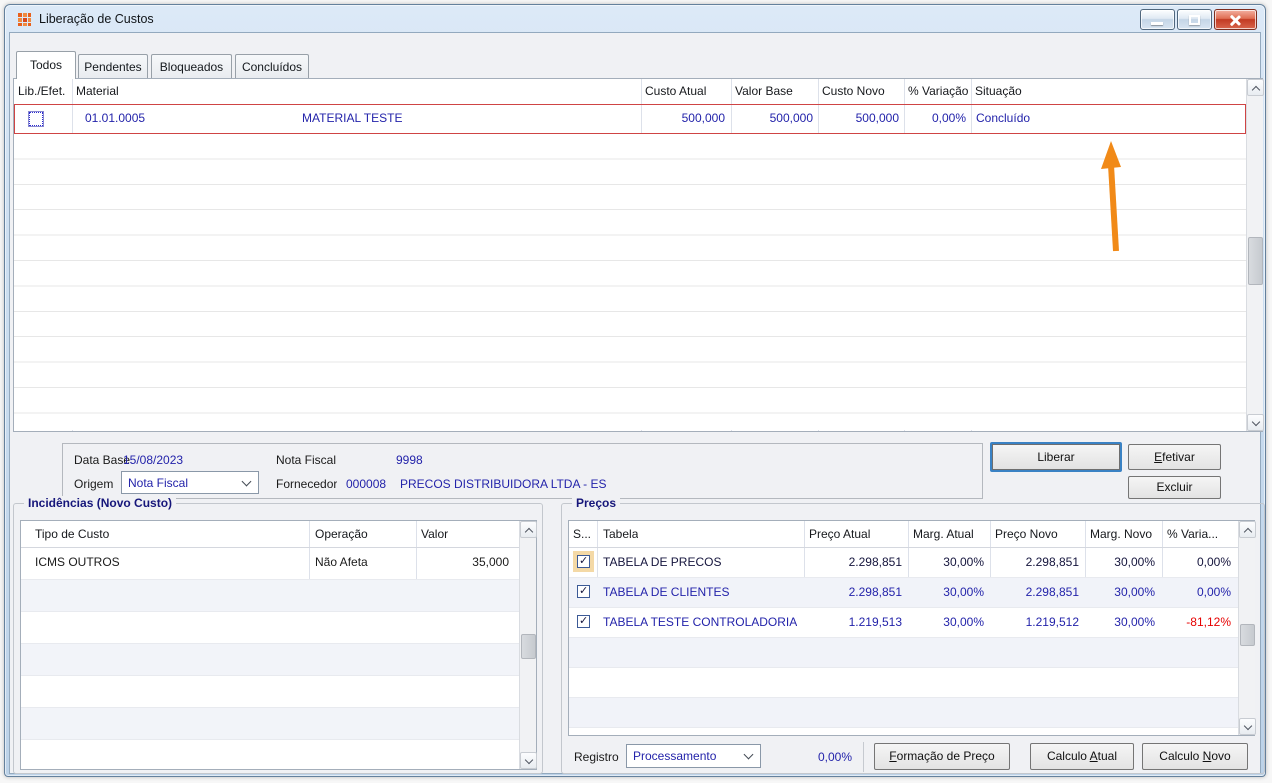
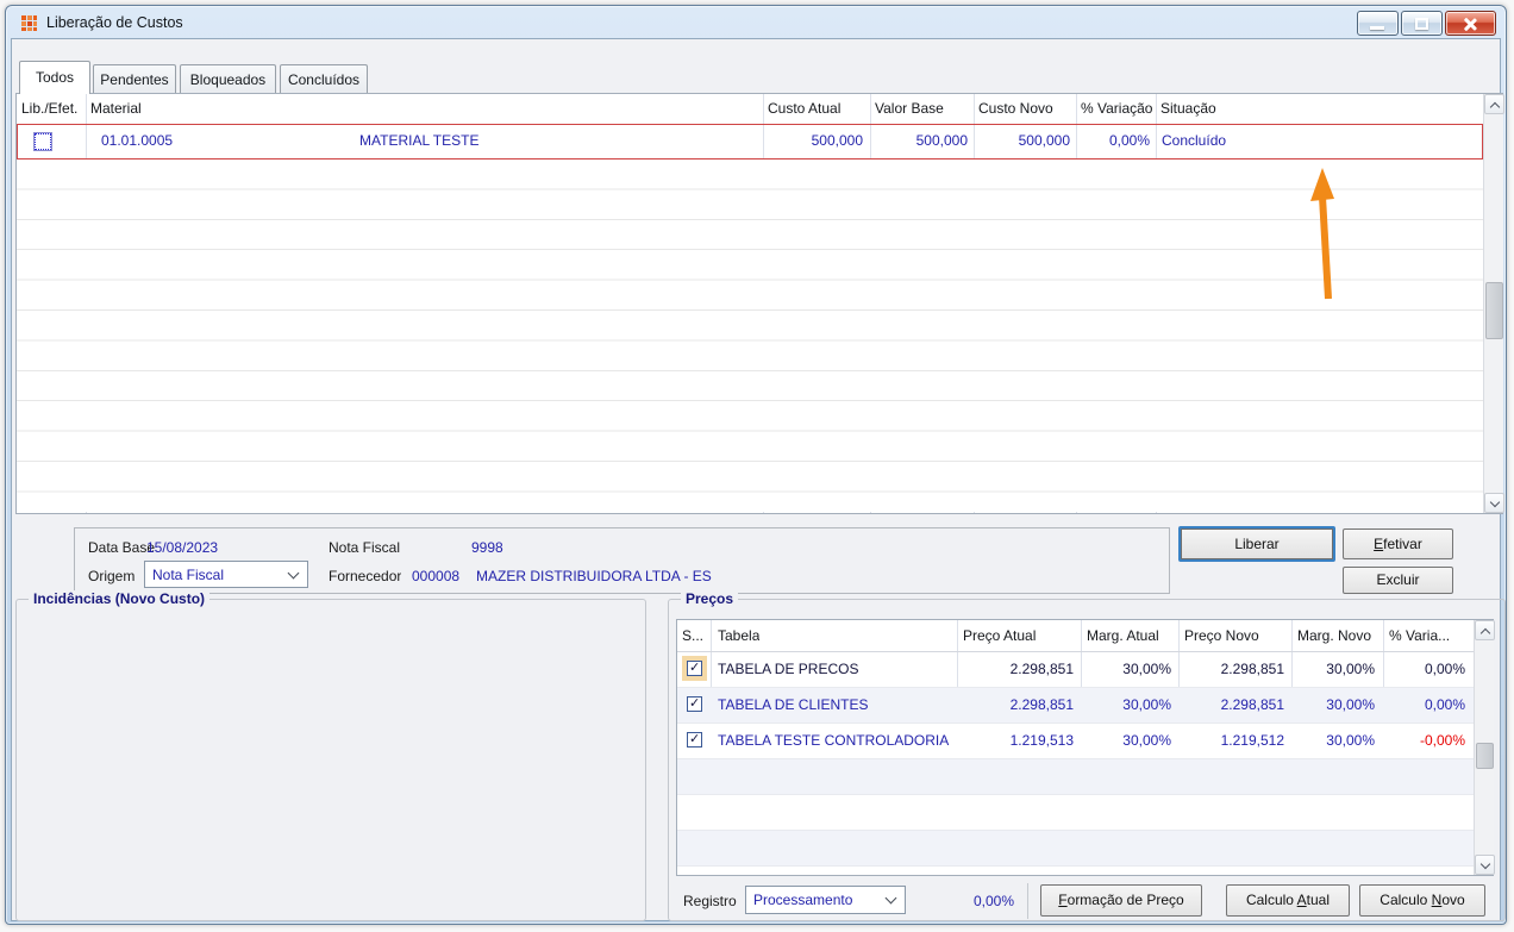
  Liberação de Custos
  Todos
  Pendentes
  Bloqueados
  Concluídos
  Lib./Efet.
  Material
  Custo Atual
  Valor Base
  Custo Novo
  % Variação
  Situação
  01.01.0005
  MATERIAL TESTE
  500,000
  500,000
  500,000
  0,00%
  Concluído
  Data Base
  15/08/2023
  Nota Fiscal
  9998
  Origem
  Nota Fiscal
  Fornecedor
  000008
- PRECOS DISTRIBUIDORA LTDA - ES
+ MAZER DISTRIBUIDORA LTDA - ES
  Liberar
  Efetivar
  Excluir
  Incidências (Novo Custo)
- Tipo de Custo
- Operação
- Valor
- ICMS OUTROS
- Não Afeta
- 35,000
  Preços
  S...
  Tabela
  Preço Atual
  Marg. Atual
  Preço Novo
  Marg. Novo
  % Varia...
  ✓
  TABELA DE PRECOS
  2.298,851
  30,00%
  2.298,851
  30,00%
  0,00%
  ✓
  TABELA DE CLIENTES
  2.298,851
  30,00%
  2.298,851
  30,00%
  0,00%
  ✓
  TABELA TESTE CONTROLADORIA
  1.219,513
  30,00%
  1.219,512
  30,00%
- -81,12%
+ -0,00%
  Registro
  Processamento
  0,00%
  Formação de Preço
  Calculo Atual
  Calculo Novo
